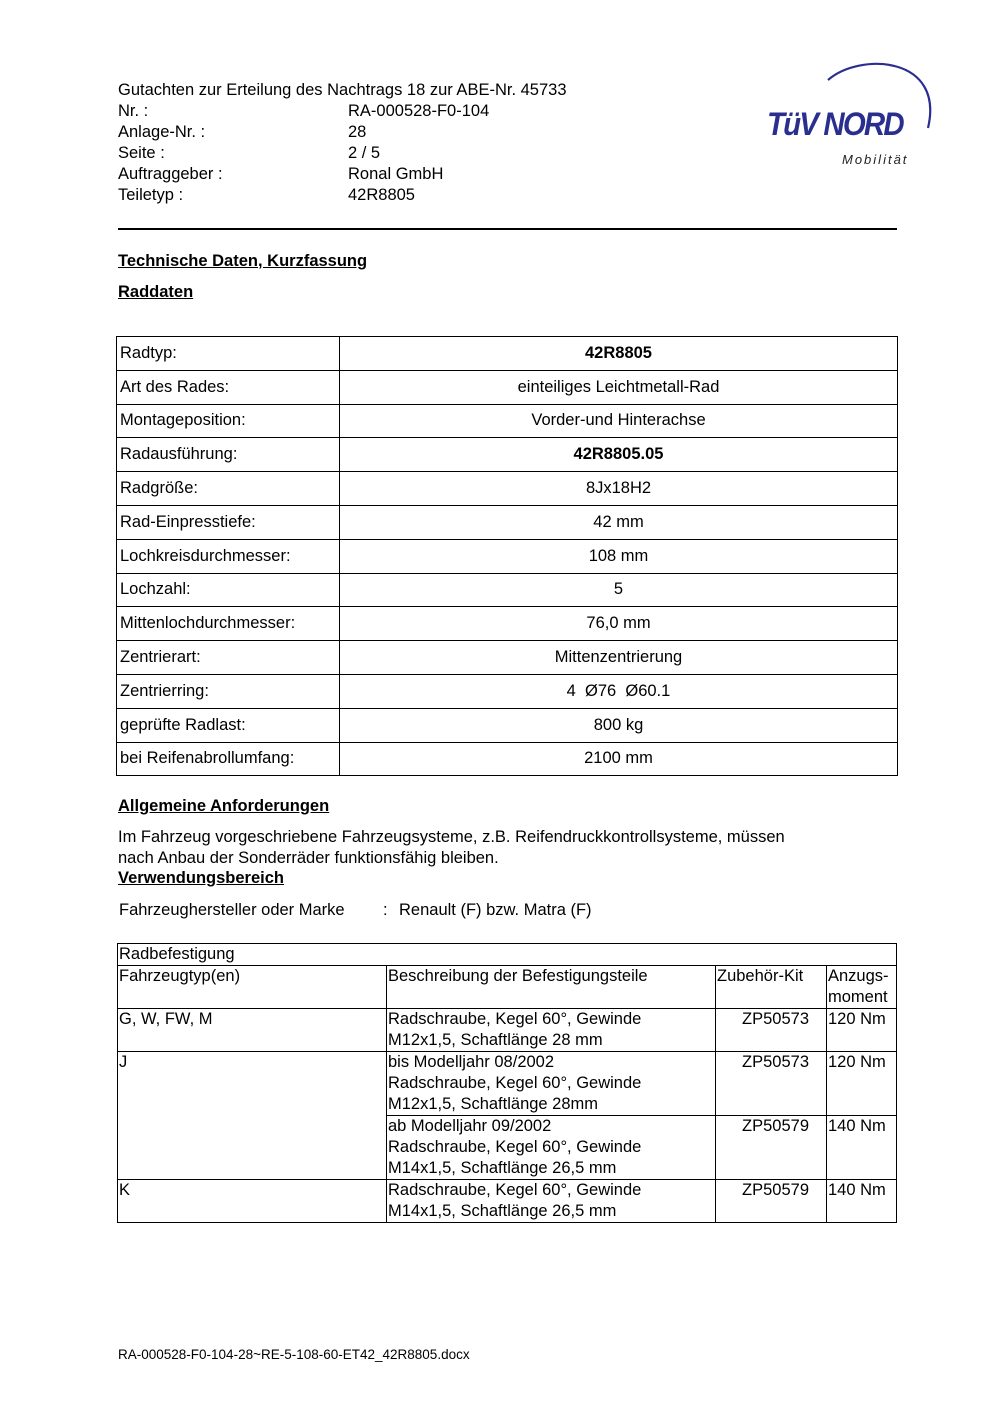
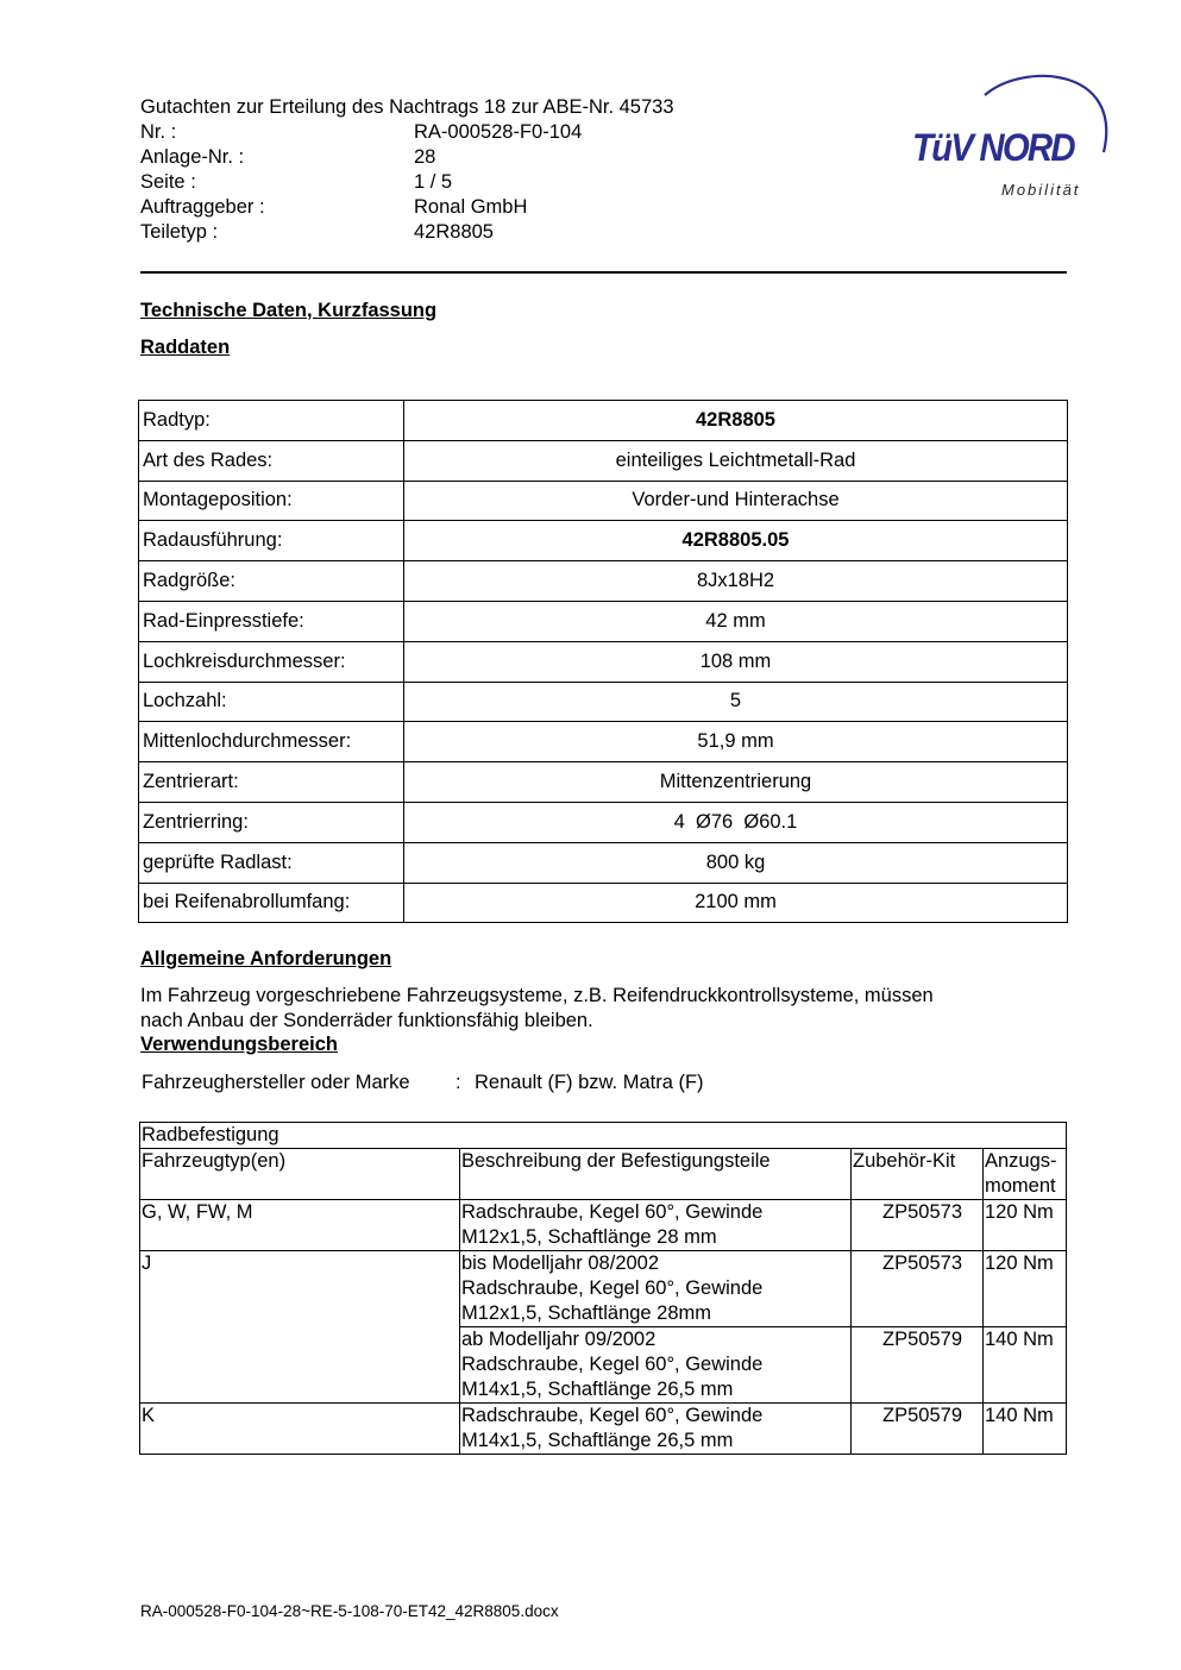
  Gutachten zur Erteilung des Nachtrags 18 zur ABE-Nr. 45733
  Nr. :
  RA-000528-F0-104
  Anlage-Nr. :
  28
  Seite :
- 2 / 5
+ 1 / 5
  Auftraggeber :
  Ronal GmbH
  Teiletyp :
  42R8805
  TüV NORD
  Mobilität
  Technische Daten, Kurzfassung
  Raddaten
  Radtyp:	42R8805
  Art des Rades:	einteiliges Leichtmetall-Rad
  Montageposition:	Vorder-und Hinterachse
  Radausführung:	42R8805.05
  Radgröße:	8Jx18H2
  Rad-Einpresstiefe:	42 mm
  Lochkreisdurchmesser:	108 mm
  Lochzahl:	5
- Mittenlochdurchmesser:	76,0 mm
+ Mittenlochdurchmesser:	51,9 mm
  Zentrierart:	Mittenzentrierung
  Zentrierring:	4 Ø76 Ø60.1
  geprüfte Radlast:	800 kg
  bei Reifenabrollumfang:	2100 mm
  Allgemeine Anforderungen
  Im Fahrzeug vorgeschriebene Fahrzeugsysteme, z.B. Reifendruckkontrollsysteme, müssen
  nach Anbau der Sonderräder funktionsfähig bleiben.
  Verwendungsbereich
  Fahrzeughersteller oder Marke
  :
  Renault (F) bzw. Matra (F)
  Radbefestigung
  Fahrzeugtyp(en)	Beschreibung der Befestigungsteile	Zubehör-Kit	Anzugs-moment
  G, W, FW, M	Radschraube, Kegel 60°, GewindeM12x1,5, Schaftlänge 28 mm	ZP50573	120 Nm
  J	bis Modelljahr 08/2002Radschraube, Kegel 60°, GewindeM12x1,5, Schaftlänge 28mm	ZP50573	120 Nm
  ab Modelljahr 09/2002Radschraube, Kegel 60°, GewindeM14x1,5, Schaftlänge 26,5 mm	ZP50579	140 Nm
  K	Radschraube, Kegel 60°, GewindeM14x1,5, Schaftlänge 26,5 mm	ZP50579	140 Nm
- RA-000528-F0-104-28~RE-5-108-60-ET42_42R8805.docx
+ RA-000528-F0-104-28~RE-5-108-70-ET42_42R8805.docx
